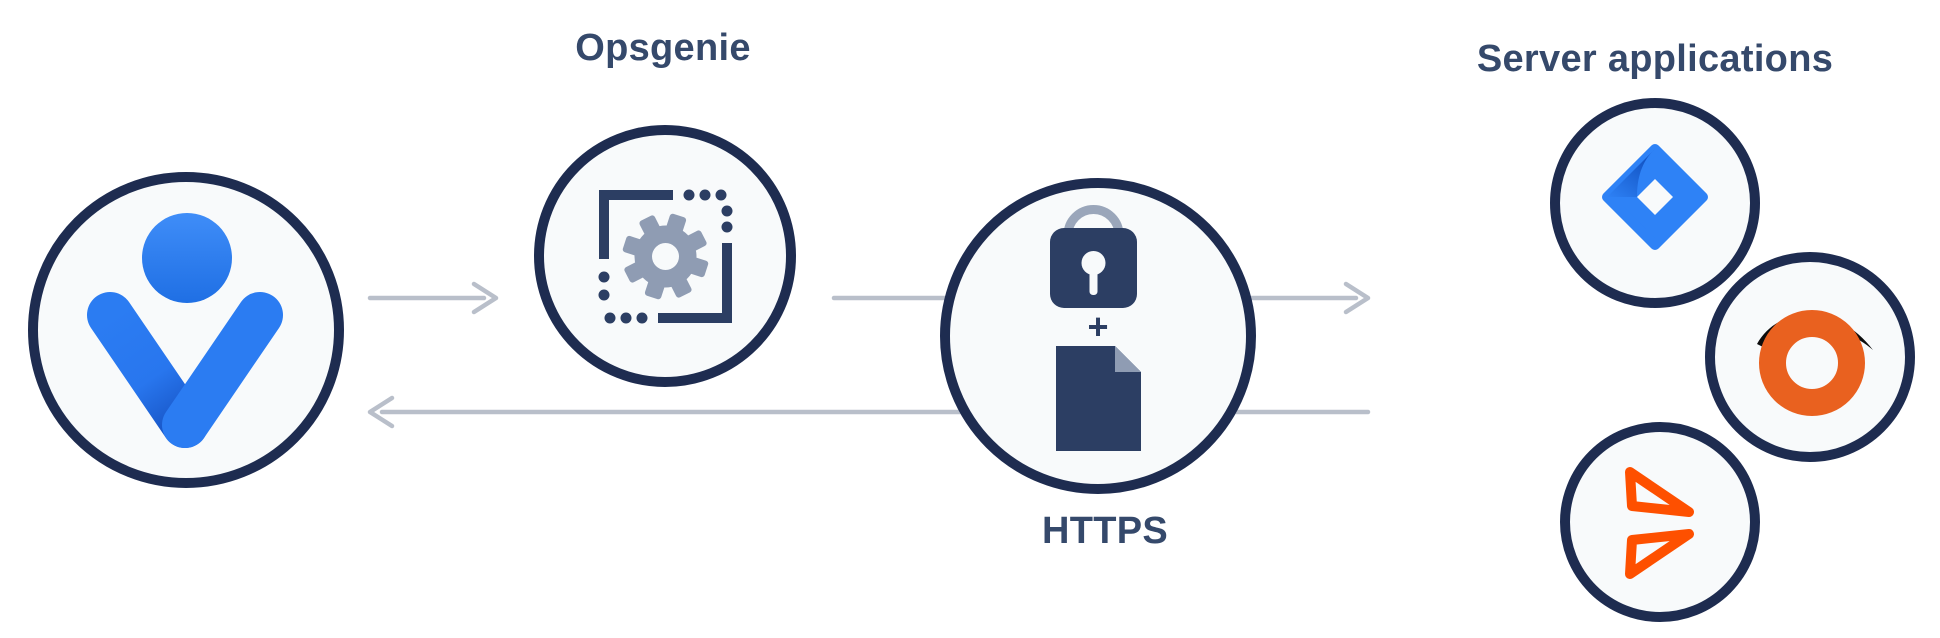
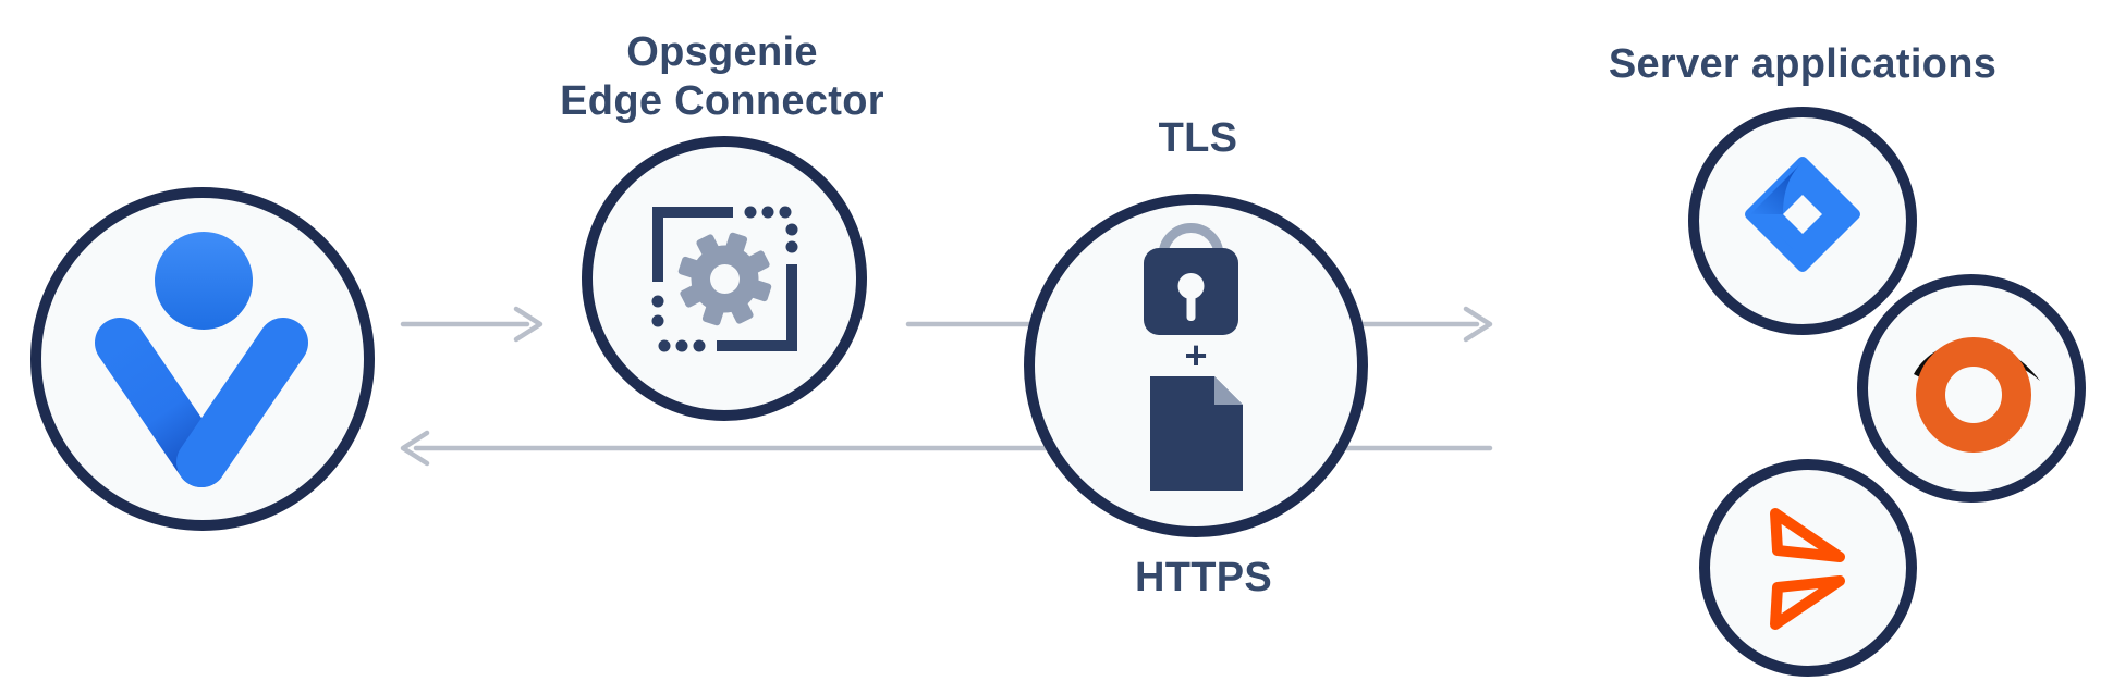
  Opsgenie
+ Edge Connector
+ TLS
  HTTPS
  Server applications
  +
